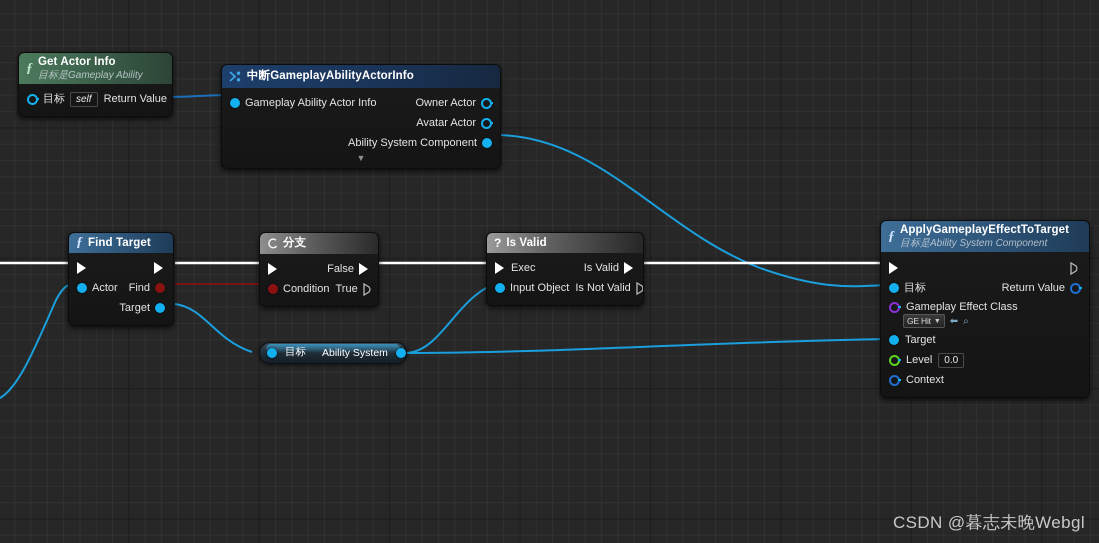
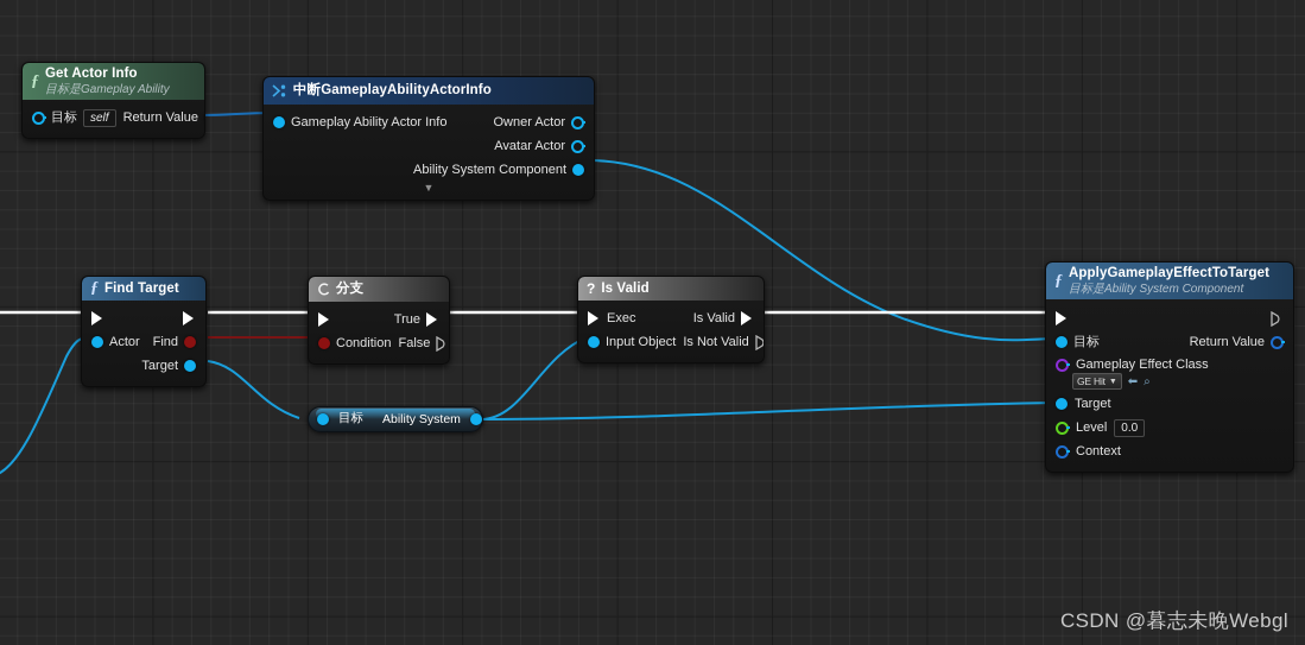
  ƒ
  Get Actor Info
  目标是Gameplay Ability
  目标
  self
  Return Value
  中断GameplayAbilityActorInfo
  Gameplay Ability Actor Info
  Owner Actor
  Avatar Actor
  Ability System Component
  ▼
  ƒ
  Find Target
  Actor
  Find
  Target
  分支
- False
+ True
  Condition
- True
+ False
  ?
  Is Valid
  Exec
  Is Valid
  Input Object
  Is Not Valid
  ƒ
  ApplyGameplayEffectToTarget
  目标是Ability System Component
  目标
  Return Value
  Gameplay Effect Class
  GE Hit
  ⬅
  ⌕
  Target
  Level
  0.0
  Context
  目标
  Ability System
  CSDN @暮志未晚Webgl
